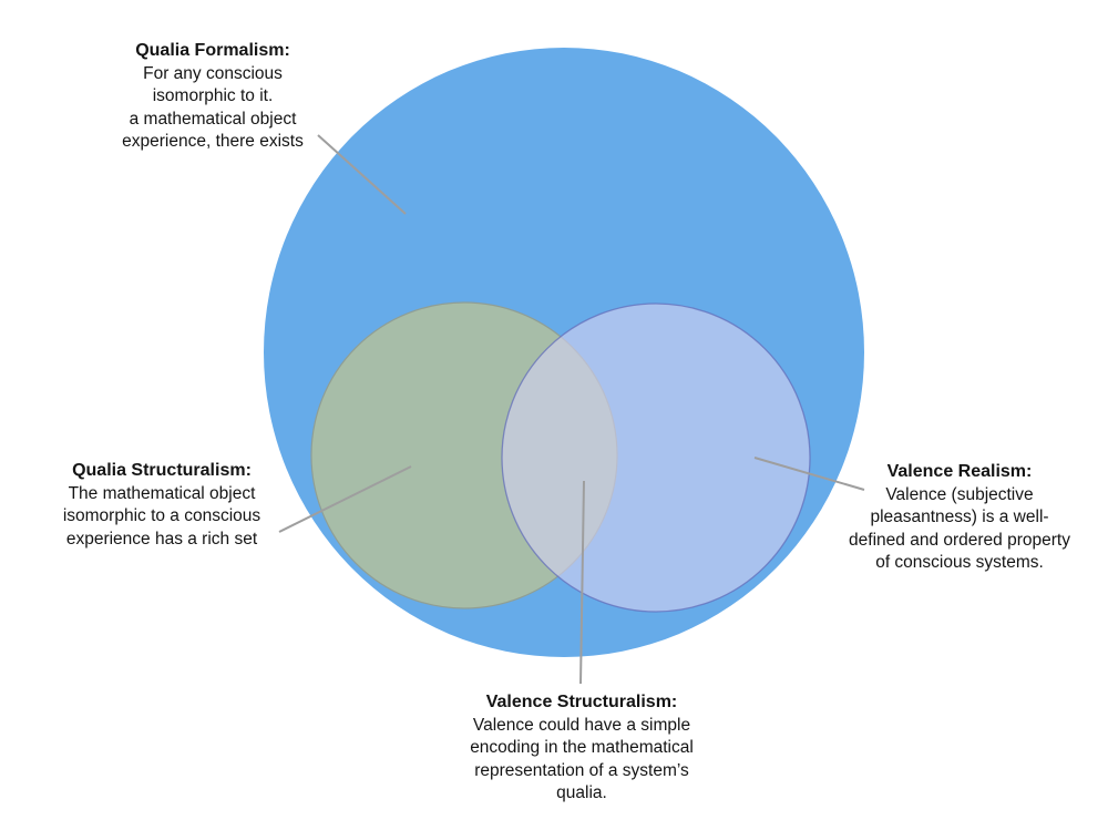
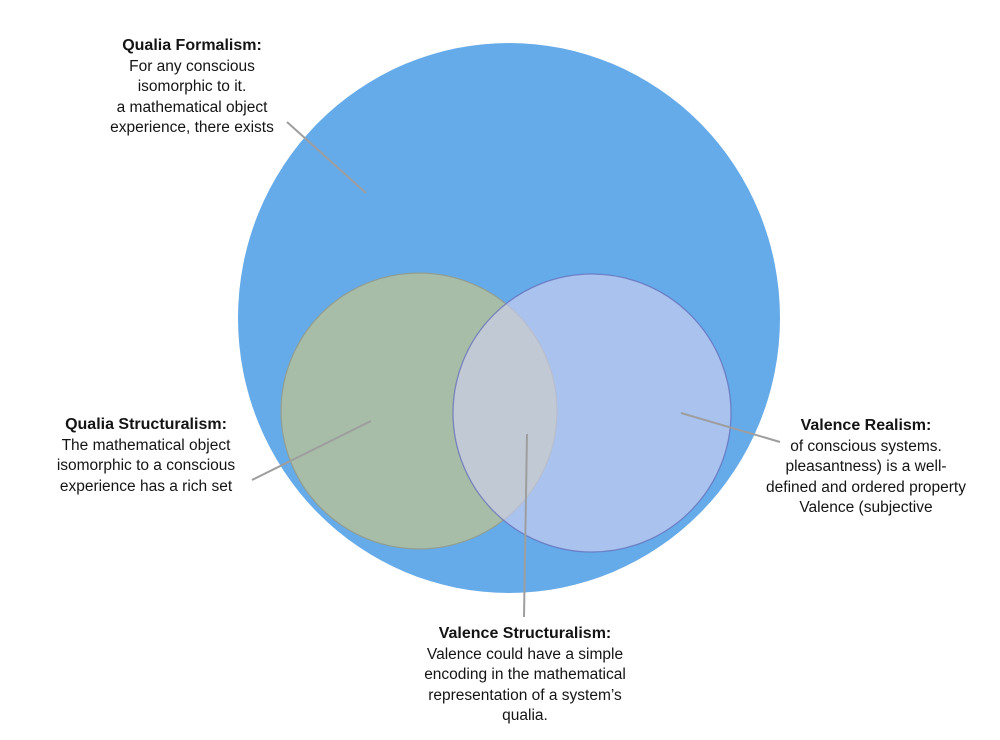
  Qualia Formalism:
  For any conscious
  isomorphic to it.
  a mathematical object
  experience, there exists
  Qualia Structuralism:
  The mathematical object
  isomorphic to a conscious
  experience has a rich set
  Valence Realism:
- Valence (subjective
+ of conscious systems.
  pleasantness) is a well-
  defined and ordered property
- of conscious systems.
+ Valence (subjective
  Valence Structuralism:
  Valence could have a simple
  encoding in the mathematical
  representation of a system’s
  qualia.
